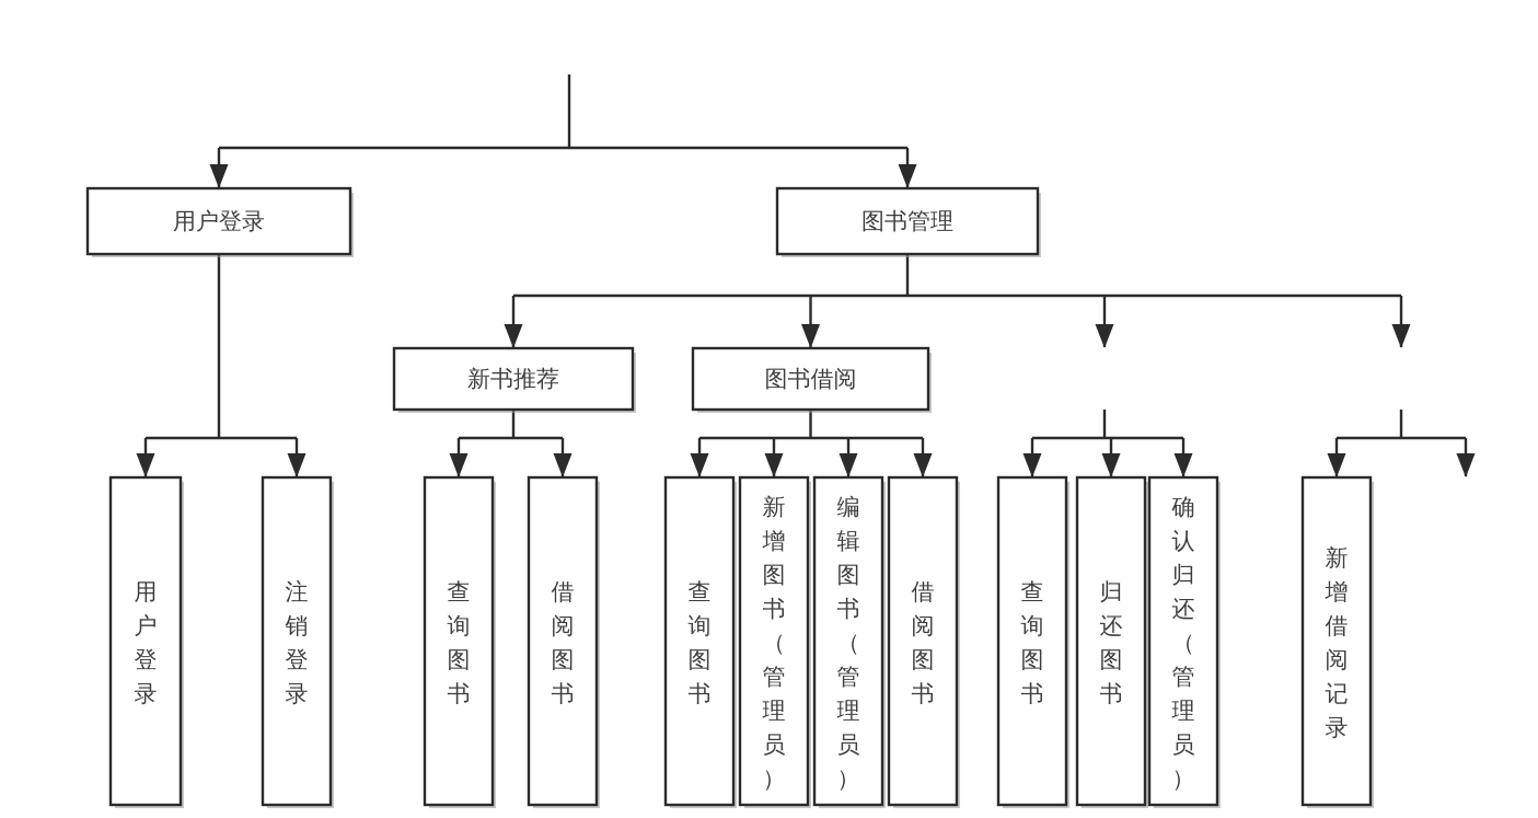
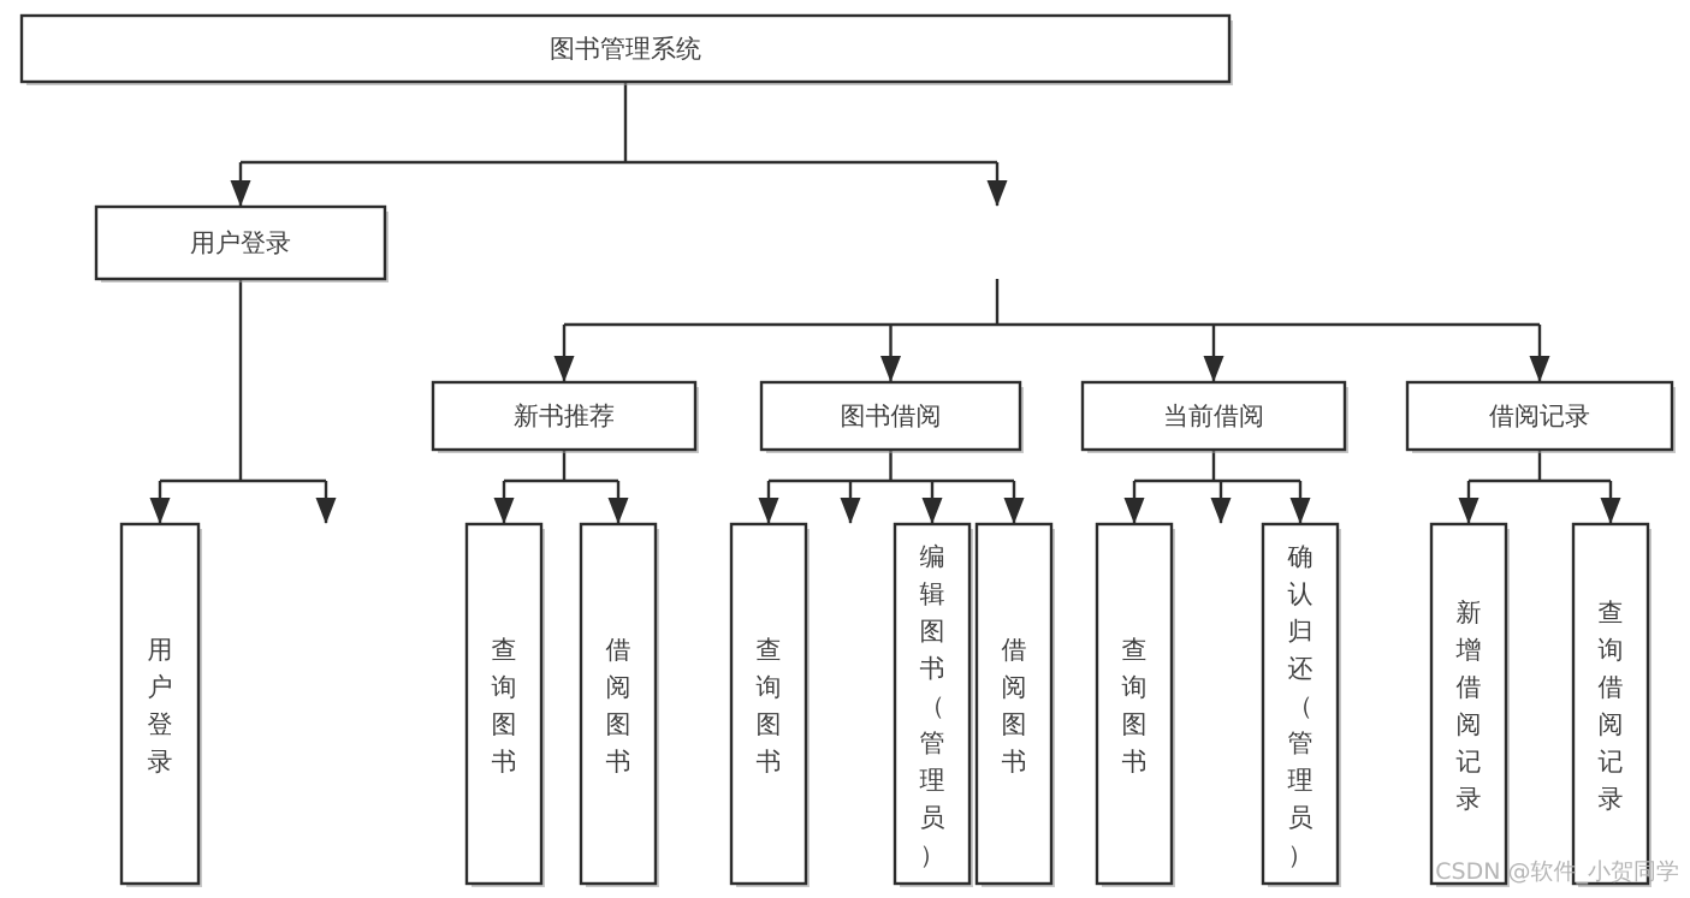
+ 图书管理系统
  用户登录
- 图书管理
  新书推荐
  图书借阅
+ 当前借阅
+ 借阅记录
  用户登录
- 注销登录
  查询图书
  借阅图书
  查询图书
- 新增图书（管理员）
  编辑图书（管理员）
  借阅图书
  查询图书
- 归还图书
  确认归还（管理员）
  新增借阅记录
+ 查询借阅记录
+ CSDN @软件_小贺同学
